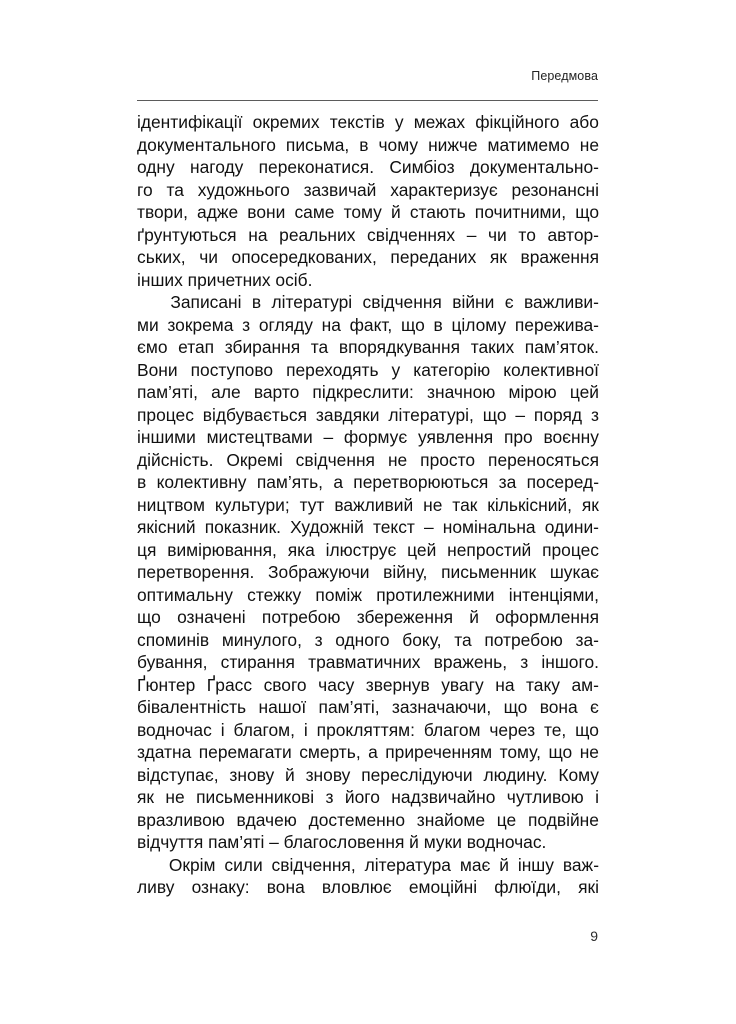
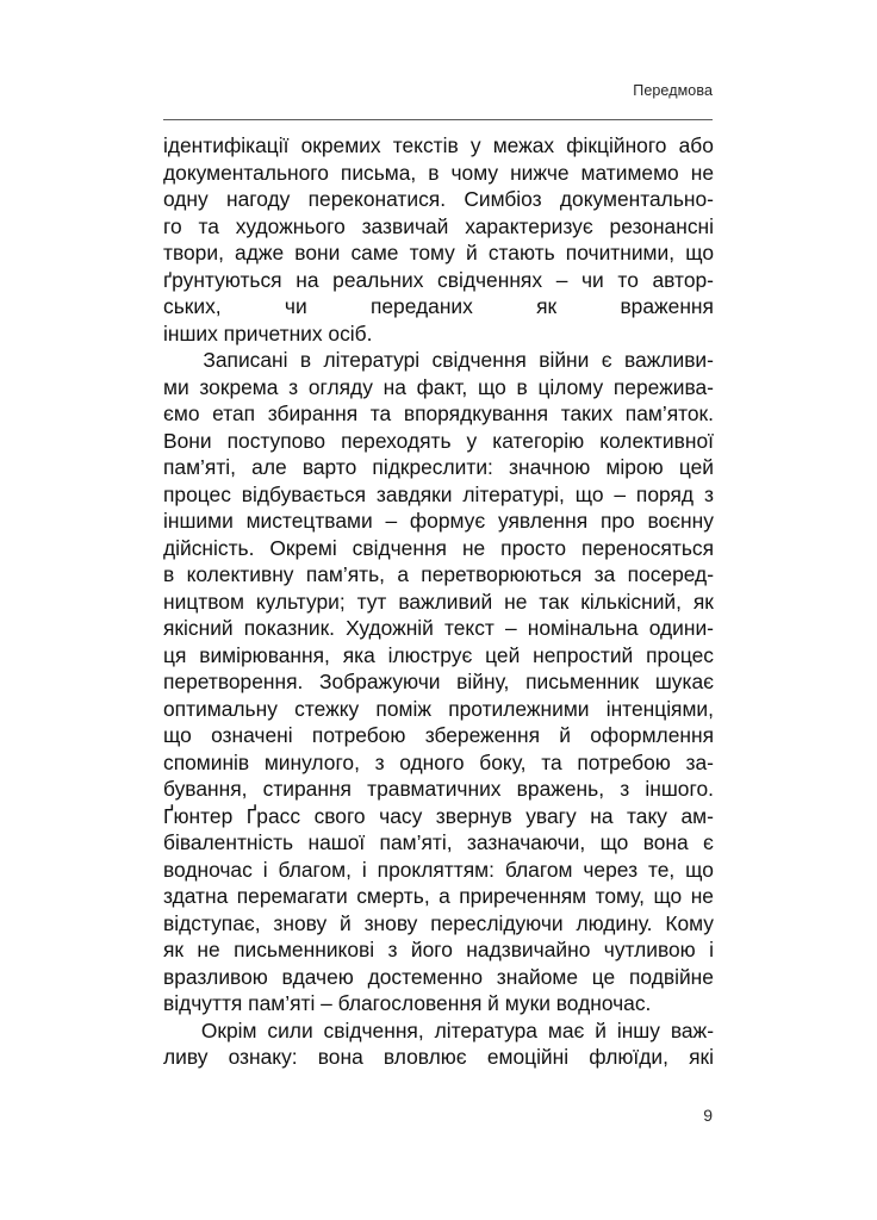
  Передмова
  ідентифікації
  окремих
  текстів
  у
  межах
  фікційного
  або
  документального
  письма,
  в
  чому
  нижче
  матимемо
  не
  одну
  нагоду
  переконатися.
  Симбіоз
  документально-
  го
  та
  художнього
  зазвичай
  характеризує
  резонансні
  твори,
  адже
  вони
  саме
  тому
  й
  стають
  почитними,
  що
  ґрунтуються
  на
  реальних
  свідченнях
  –
  чи
  то
  автор-
  ських,
  чи
- опосередкованих,
  переданих
  як
  враження
  інших причетних осіб.
  Записані
  в
  літературі
  свідчення
  війни
  є
  важливи-
  ми
  зокрема
  з
  огляду
  на
  факт,
  що
  в
  цілому
  пережива-
  ємо
  етап
  збирання
  та
  впорядкування
  таких
  пам’яток.
  Вони
  поступово
  переходять
  у
  категорію
  колективної
  пам’яті,
  але
  варто
  підкреслити:
  значною
  мірою
  цей
  процес
  відбувається
  завдяки
  літературі,
  що
  –
  поряд
  з
  іншими
  мистецтвами
  –
  формує
  уявлення
  про
  воєнну
  дійсність.
  Окремі
  свідчення
  не
  просто
  переносяться
  в
  колективну
  пам’ять,
  а
  перетворюються
  за
  посеред-
  ництвом
  культури;
  тут
  важливий
  не
  так
  кількісний,
  як
  якісний
  показник.
  Художній
  текст
  –
  номінальна
  одини-
  ця
  вимірювання,
  яка
  ілюструє
  цей
  непростий
  процес
  перетворення.
  Зображуючи
  війну,
  письменник
  шукає
  оптимальну
  стежку
  поміж
  протилежними
  інтенціями,
  що
  означені
  потребою
  збереження
  й
  оформлення
  споминів
  минулого,
  з
  одного
  боку,
  та
  потребою
  за-
  бування,
  стирання
  травматичних
  вражень,
  з
  іншого.
  Ґюнтер
  Ґрасс
  свого
  часу
  звернув
  увагу
  на
  таку
  ам-
  бівалентність
  нашої
  пам’яті,
  зазначаючи,
  що
  вона
  є
  водночас
  і
  благом,
  і
  прокляттям:
  благом
  через
  те,
  що
  здатна
  перемагати
  смерть,
  а
  приреченням
  тому,
  що
  не
  відступає,
  знову
  й
  знову
  переслідуючи
  людину.
  Кому
  як
  не
  письменникові
  з
  його
  надзвичайно
  чутливою
  і
  вразливою
  вдачею
  достеменно
  знайоме
  це
  подвійне
  відчуття пам’яті – благословення й муки водночас.
  Окрім
  сили
  свідчення,
  література
  має
  й
  іншу
  важ-
  ливу
  ознаку:
  вона
  вловлює
  емоційні
  флюїди,
  які
  9
